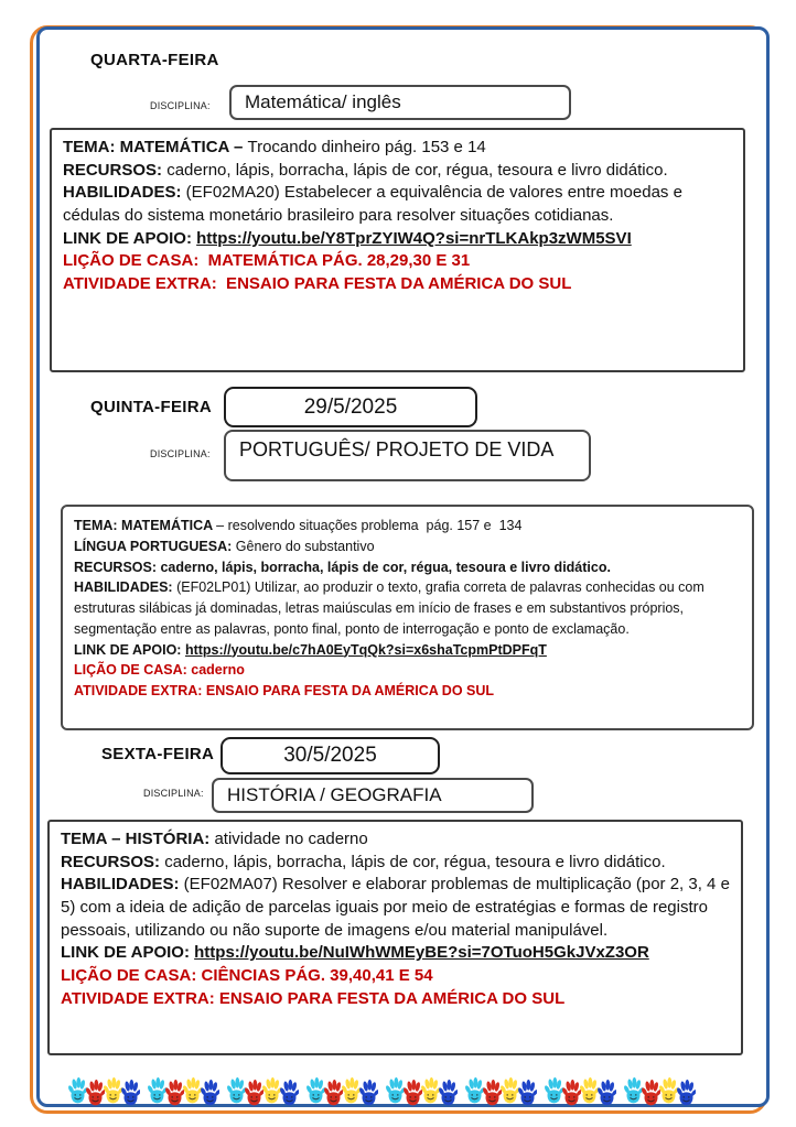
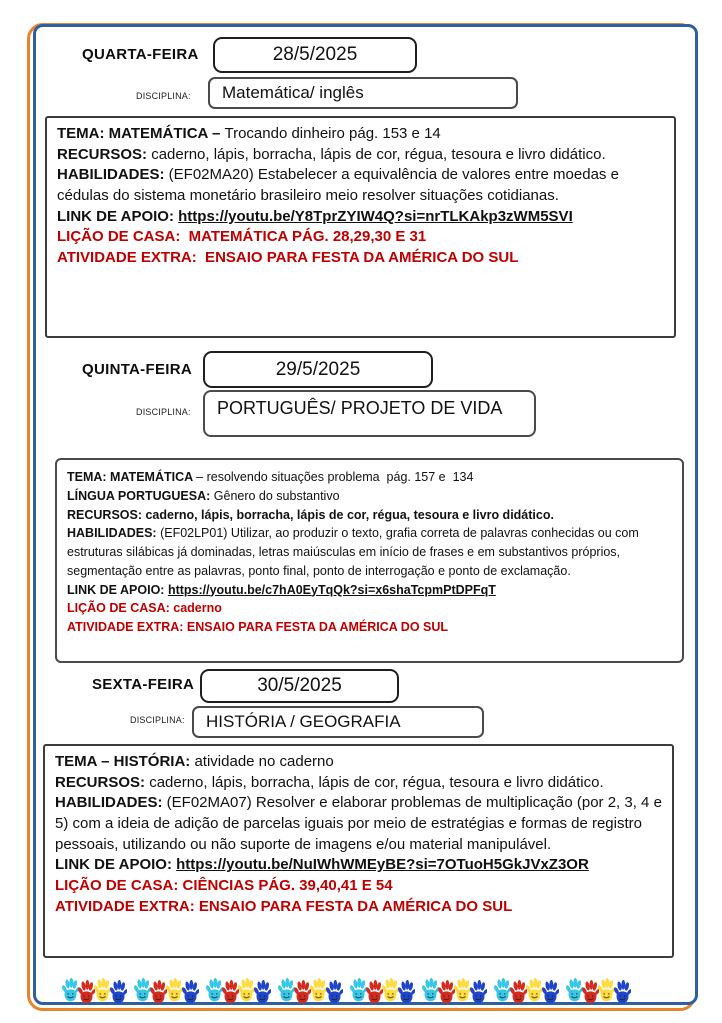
  QUARTA-FEIRA
+ 28/5/2025
  DISCIPLINA:
  Matemática/ inglês
  TEMA: MATEMÁTICA – Trocando dinheiro pág. 153 e 14
  RECURSOS: caderno, lápis, borracha, lápis de cor, régua, tesoura e livro didático.
- HABILIDADES: (EF02MA20) Estabelecer a equivalência de valores entre moedas e cédulas do sistema monetário brasileiro para resolver situações cotidianas.
+ HABILIDADES: (EF02MA20) Estabelecer a equivalência de valores entre moedas e cédulas do sistema monetário brasileiro meio resolver situações cotidianas.
  LINK DE APOIO: https://youtu.be/Y8TprZYIW4Q?si=nrTLKAkp3zWM5SVI
  LIÇÃO DE CASA: MATEMÁTICA PÁG. 28,29,30 E 31
  ATIVIDADE EXTRA: ENSAIO PARA FESTA DA AMÉRICA DO SUL
  QUINTA-FEIRA
  29/5/2025
  DISCIPLINA:
  PORTUGUÊS/ PROJETO DE VIDA
  TEMA: MATEMÁTICA – resolvendo situações problema pág. 157 e 134
  LÍNGUA PORTUGUESA: Gênero do substantivo
  RECURSOS: caderno, lápis, borracha, lápis de cor, régua, tesoura e livro didático.
  HABILIDADES: (EF02LP01) Utilizar, ao produzir o texto, grafia correta de palavras conhecidas ou com estruturas silábicas já dominadas, letras maiúsculas em início de frases e em substantivos próprios, segmentação entre as palavras, ponto final, ponto de interrogação e ponto de exclamação.
  LINK DE APOIO: https://youtu.be/c7hA0EyTqQk?si=x6shaTcpmPtDPFqT
  LIÇÃO DE CASA: caderno
  ATIVIDADE EXTRA: ENSAIO PARA FESTA DA AMÉRICA DO SUL
  SEXTA-FEIRA
  30/5/2025
  DISCIPLINA:
  HISTÓRIA / GEOGRAFIA
  TEMA – HISTÓRIA: atividade no caderno
  RECURSOS: caderno, lápis, borracha, lápis de cor, régua, tesoura e livro didático.
  HABILIDADES: (EF02MA07) Resolver e elaborar problemas de multiplicação (por 2, 3, 4 e 5) com a ideia de adição de parcelas iguais por meio de estratégias e formas de registro pessoais, utilizando ou não suporte de imagens e/ou material manipulável.
  LINK DE APOIO: https://youtu.be/NuIWhWMEyBE?si=7OTuoH5GkJVxZ3OR
  LIÇÃO DE CASA: CIÊNCIAS PÁG. 39,40,41 E 54
  ATIVIDADE EXTRA: ENSAIO PARA FESTA DA AMÉRICA DO SUL
